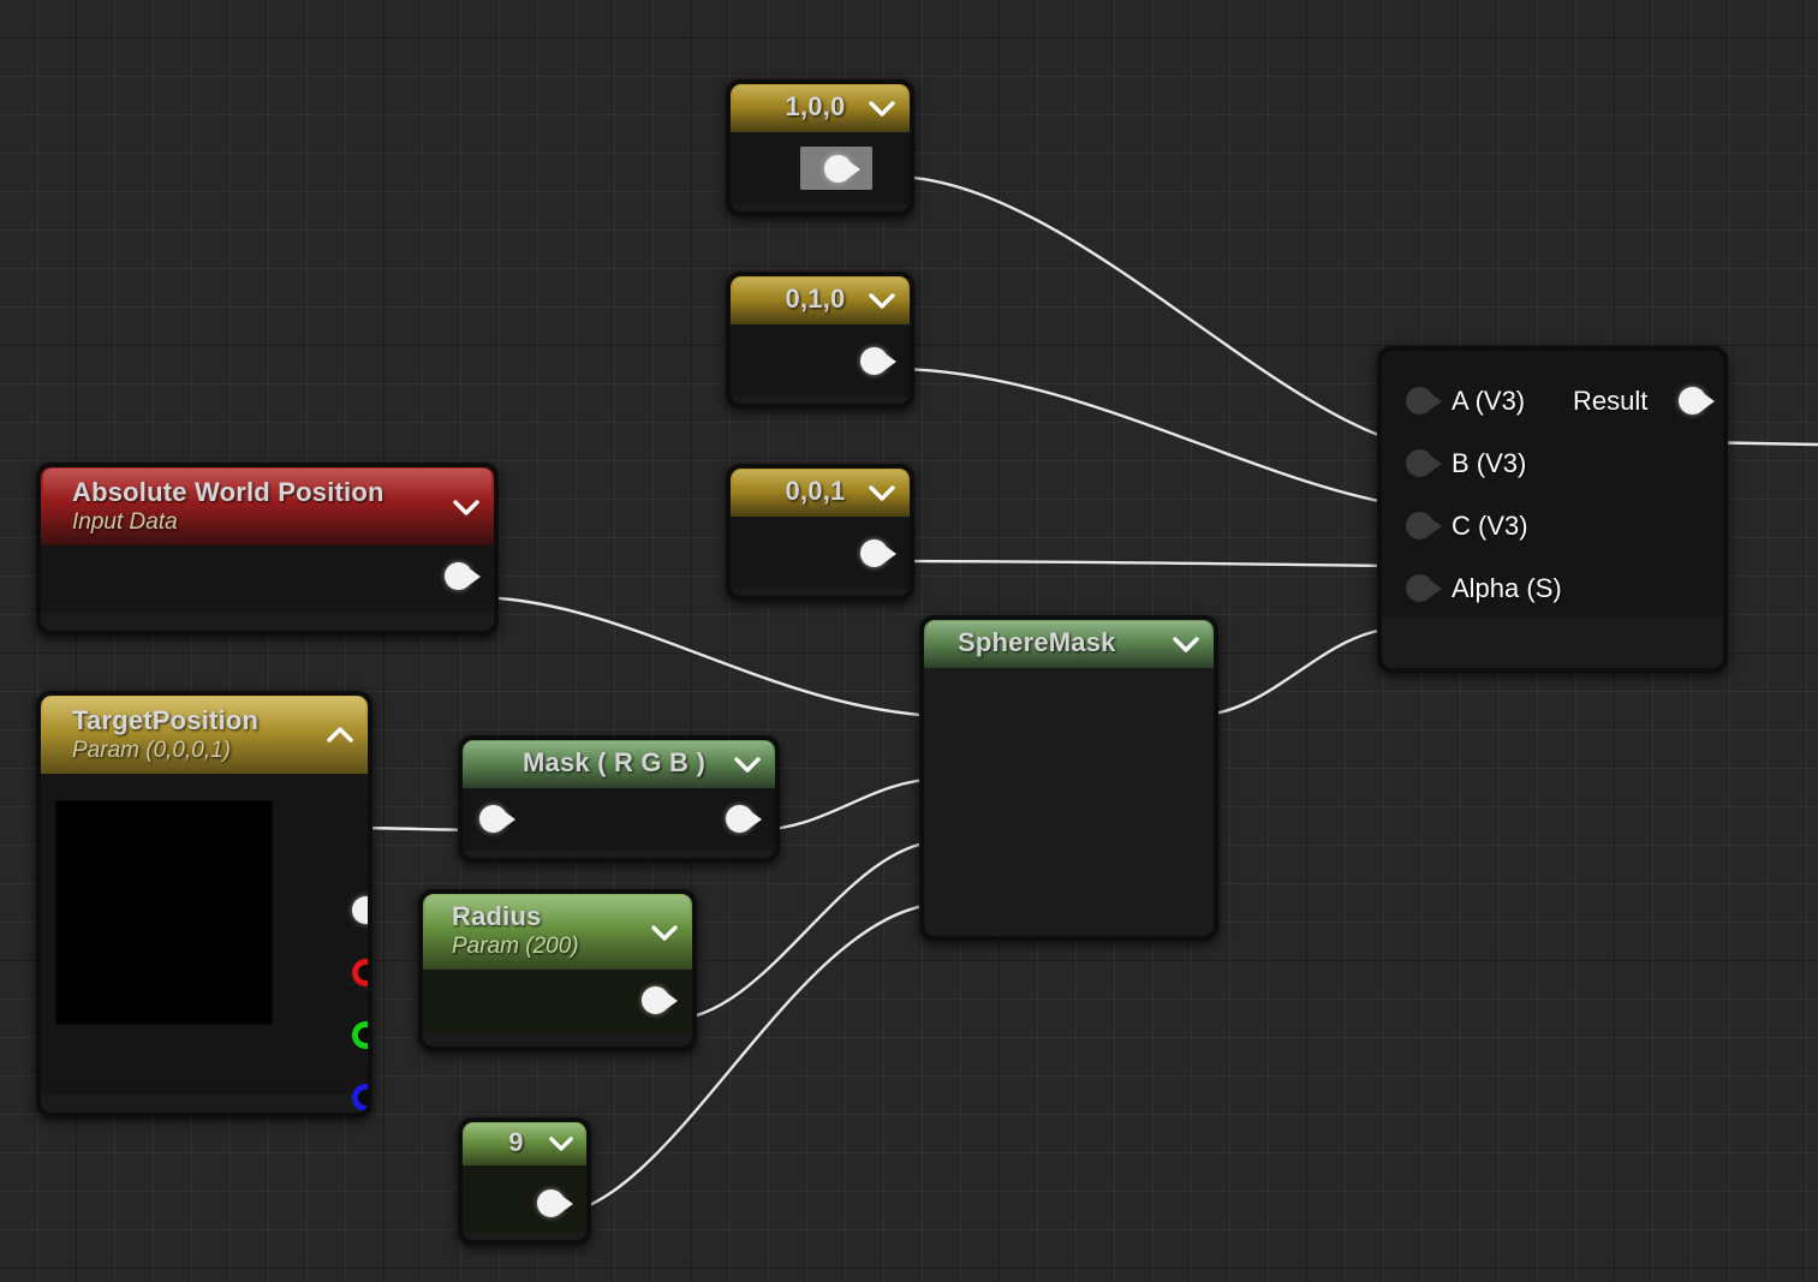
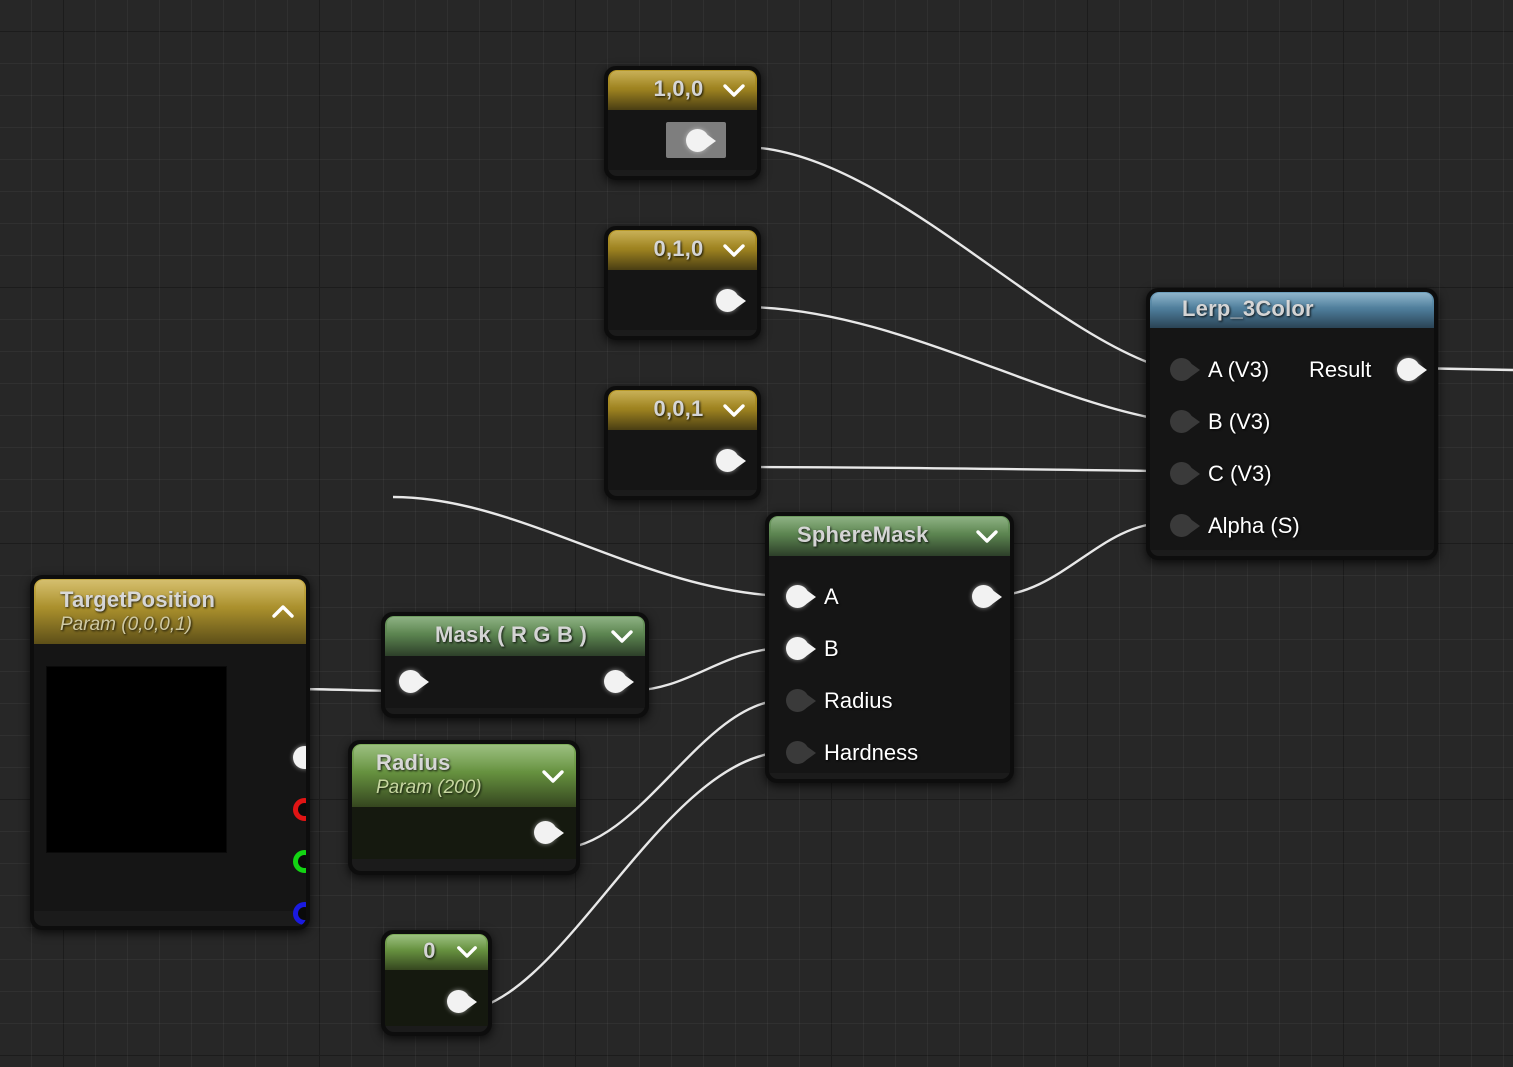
  1,0,0
  0,1,0
  0,0,1
- Input Data
  Param (0,0,0,1)
  Mask ( R G B )
  Param (200)
- 9
+ 0
  SphereMask
+ A
+ B
+ Radius
+ Hardness
+ Lerp_3Color
  A (V3)
  B (V3)
  C (V3)
  Alpha (S)
  Result
